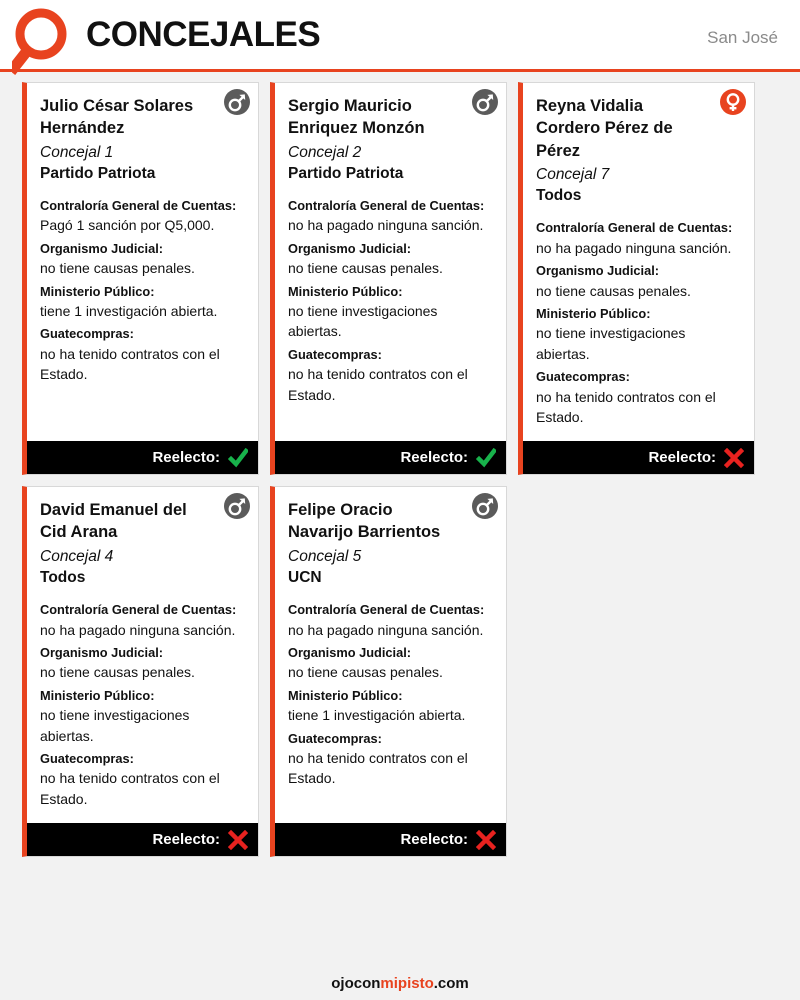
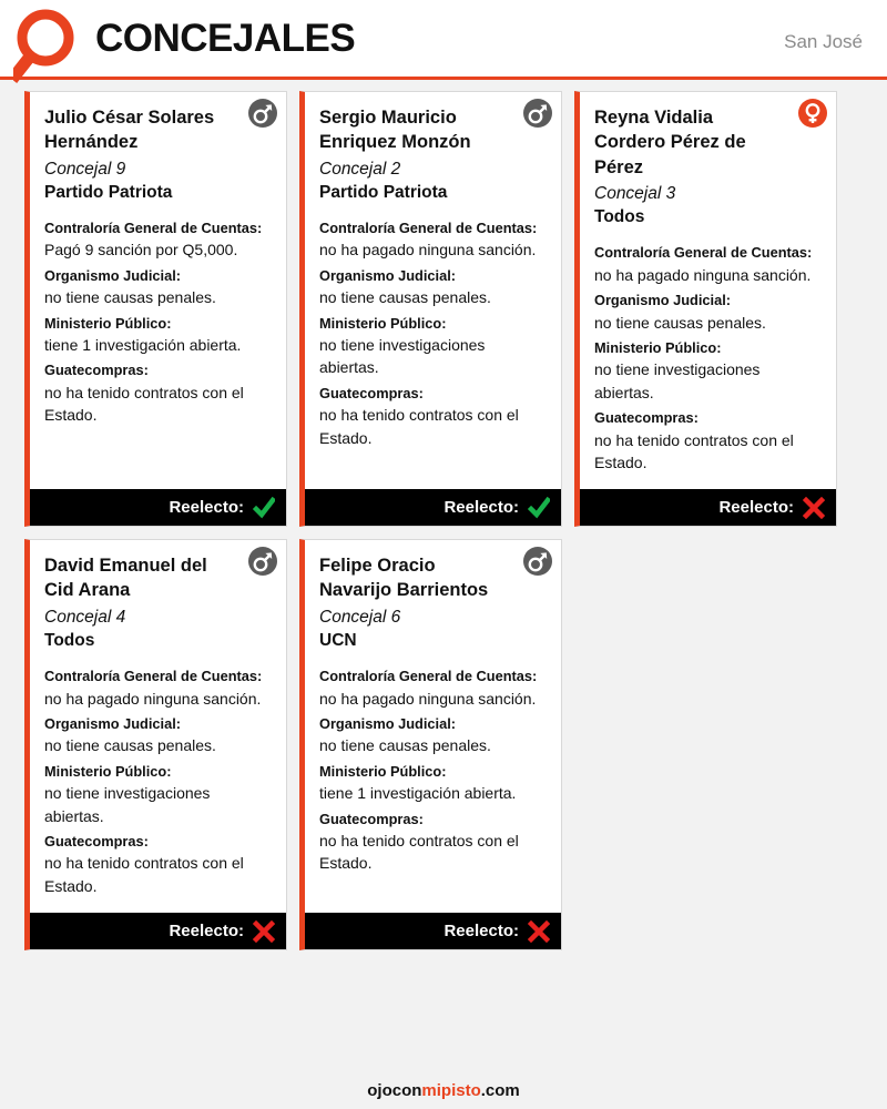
  CONCEJALES
  San José
  Julio César Solares Hernández
- Concejal 1
+ Concejal 9
  Partido Patriota
  Contraloría General de Cuentas:
- Pagó 1 sanción por Q5,000.
+ Pagó 9 sanción por Q5,000.
  Organismo Judicial:
  no tiene causas penales.
  Ministerio Público:
  tiene 1 investigación abierta.
  Guatecompras:
  no ha tenido contratos con el Estado.
  Reelecto:
  Sergio Mauricio Enriquez Monzón
  Concejal 2
  Partido Patriota
  Contraloría General de Cuentas:
  no ha pagado ninguna sanción.
  Organismo Judicial:
  no tiene causas penales.
  Ministerio Público:
  no tiene investigaciones abiertas.
  Guatecompras:
  no ha tenido contratos con el Estado.
  Reelecto:
  Reyna Vidalia Cordero Pérez de Pérez
- Concejal 7
+ Concejal 3
  Todos
  Contraloría General de Cuentas:
  no ha pagado ninguna sanción.
  Organismo Judicial:
  no tiene causas penales.
  Ministerio Público:
  no tiene investigaciones abiertas.
  Guatecompras:
  no ha tenido contratos con el Estado.
  Reelecto:
  David Emanuel del Cid Arana
  Concejal 4
  Todos
  Contraloría General de Cuentas:
  no ha pagado ninguna sanción.
  Organismo Judicial:
  no tiene causas penales.
  Ministerio Público:
  no tiene investigaciones abiertas.
  Guatecompras:
  no ha tenido contratos con el Estado.
  Reelecto:
  Felipe Oracio Navarijo Barrientos
- Concejal 5
+ Concejal 6
  UCN
  Contraloría General de Cuentas:
  no ha pagado ninguna sanción.
  Organismo Judicial:
  no tiene causas penales.
  Ministerio Público:
  tiene 1 investigación abierta.
  Guatecompras:
  no ha tenido contratos con el Estado.
  Reelecto:
  ojoconmipisto.com
